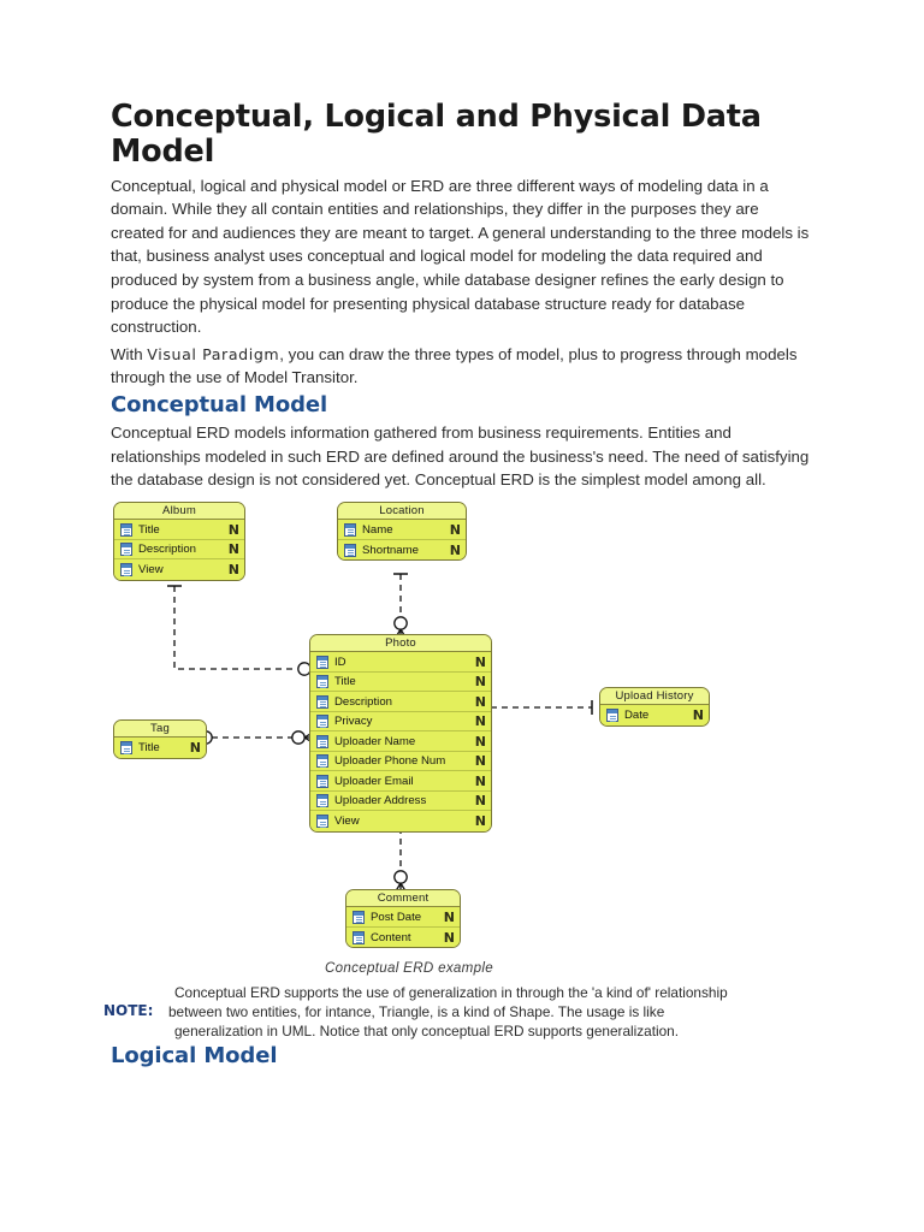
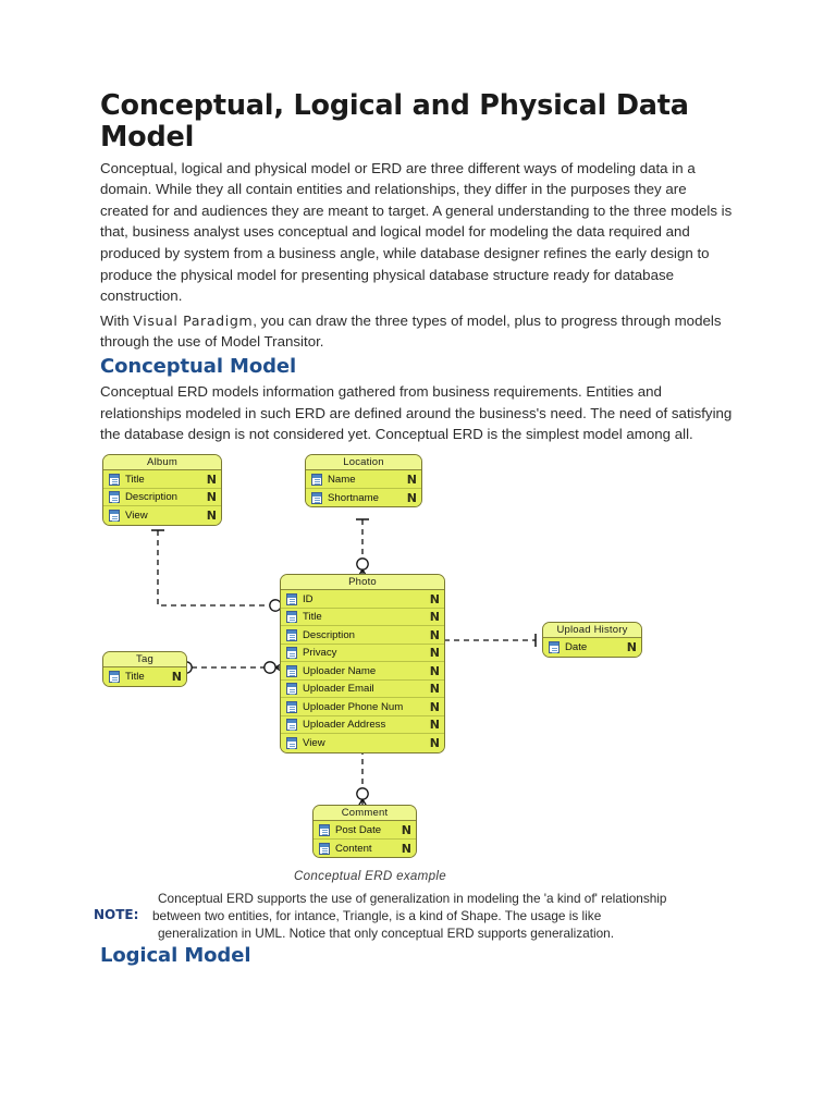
  Conceptual, Logical and Physical Data Model
  Conceptual, logical and physical model or ERD are three different ways of modeling data in a domain. While they all contain entities and relationships, they differ in the purposes they are created for and audiences they are meant to target. A general understanding to the three models is that, business analyst uses conceptual and logical model for modeling the data required and produced by system from a business angle, while database designer refines the early design to produce the physical model for presenting physical database structure ready for database construction.
  With Visual Paradigm, you can draw the three types of model, plus to progress through models through the use of Model Transitor.
  Conceptual Model
  Conceptual ERD models information gathered from business requirements. Entities and relationships modeled in such ERD are defined around the business's need. The need of satisfying the database design is not considered yet. Conceptual ERD is the simplest model among all.
  Album
  Title
  N
  Description
  N
  View
  N
  Location
  Name
  N
  Shortname
  N
  Photo
  ID
  N
  Title
  N
  Description
  N
  Privacy
  N
  Uploader Name
  N
- Uploader Phone Num
+ Uploader Email
  N
- Uploader Email
+ Uploader Phone Num
  N
  Uploader Address
  N
  View
  N
  Tag
  Title
  N
  Upload History
  Date
  N
  Comment
  Post Date
  N
  Content
  N
  Conceptual ERD example
  NOTE:
- Conceptual ERD supports the use of generalization in through the 'a kind of' relationship
+ Conceptual ERD supports the use of generalization in modeling the 'a kind of' relationship
  between two entities, for intance, Triangle, is a kind of Shape. The usage is like
  generalization in UML. Notice that only conceptual ERD supports generalization.
  Logical Model
